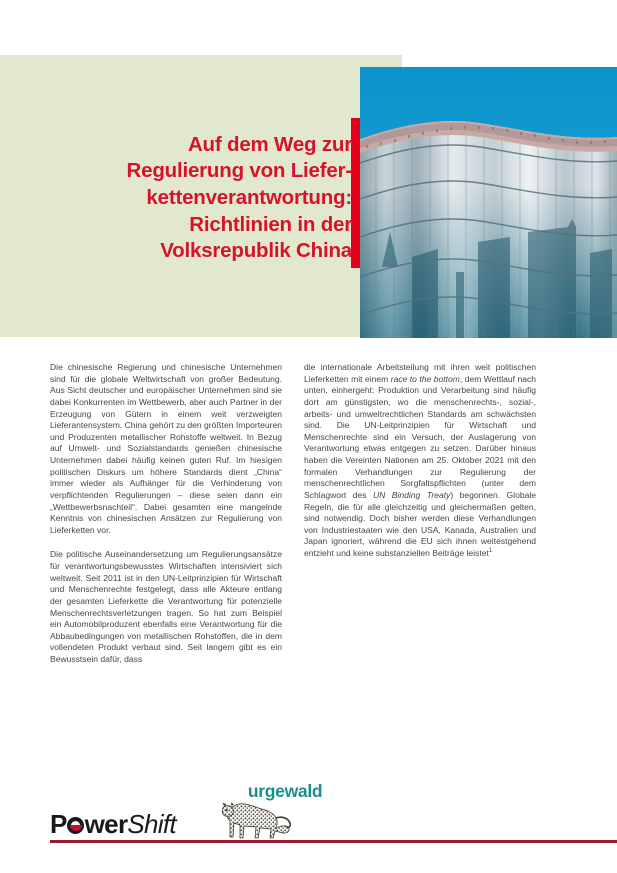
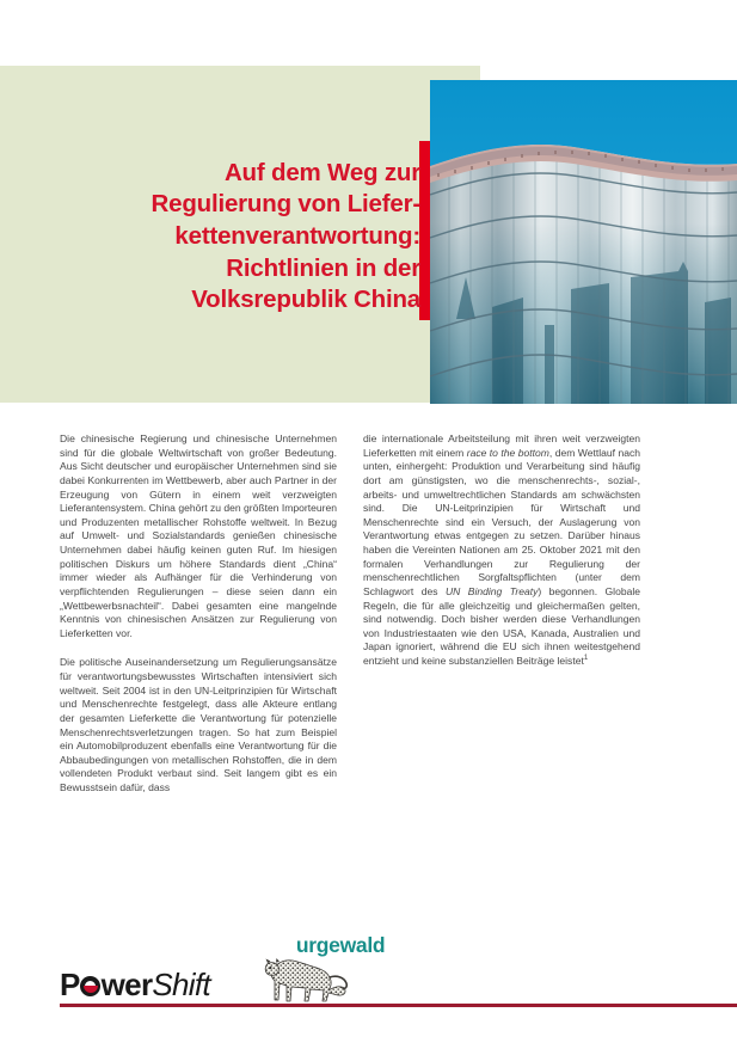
  Auf dem Weg zur
  Regulierung von Liefer-
  kettenverantwortung:
  Richtlinien in der
  Volksrepublik China
  Die chinesische Regierung und chinesische Unternehmen sind für die globale Weltwirtschaft von großer Bedeutung. Aus Sicht deutscher und europäischer Unternehmen sind sie dabei Konkurrenten im Wettbewerb, aber auch Partner in der Erzeugung von Gütern in einem weit verzweigten Lieferantensystem. China gehört zu den größten Importeuren und Produzenten metallischer Rohstoffe weltweit. In Bezug auf Umwelt- und Sozialstandards genießen chinesische Unternehmen dabei häufig keinen guten Ruf. Im hiesigen politischen Diskurs um höhere Standards dient „China“ immer wieder als Aufhänger für die Verhinderung von verpflichtenden Regulierungen – diese seien dann ein „Wettbewerbsnachteil“. Dabei gesamten eine mangelnde Kenntnis von chinesischen Ansätzen zur Regulierung von Lieferketten vor.
- Die politische Auseinandersetzung um Regulierungsansätze für verantwortungsbewusstes Wirtschaften intensiviert sich weltweit. Seit 2011 ist in den UN-Leitprinzipien für Wirtschaft und Menschenrechte festgelegt, dass alle Akteure entlang der gesamten Lieferkette die Verantwortung für potenzielle Menschenrechtsverletzungen tragen. So hat zum Beispiel ein Automobilproduzent ebenfalls eine Verantwortung für die Abbaubedingungen von metallischen Rohstoffen, die in dem vollendeten Produkt verbaut sind. Seit langem gibt es ein Bewusstsein dafür, dass
+ Die politische Auseinandersetzung um Regulierungsansätze für verantwortungsbewusstes Wirtschaften intensiviert sich weltweit. Seit 2004 ist in den UN-Leitprinzipien für Wirtschaft und Menschenrechte festgelegt, dass alle Akteure entlang der gesamten Lieferkette die Verantwortung für potenzielle Menschenrechtsverletzungen tragen. So hat zum Beispiel ein Automobilproduzent ebenfalls eine Verantwortung für die Abbaubedingungen von metallischen Rohstoffen, die in dem vollendeten Produkt verbaut sind. Seit langem gibt es ein Bewusstsein dafür, dass
- die internationale Arbeitsteilung mit ihren weit politischen Lieferketten mit einem race to the bottom, dem Wettlauf nach unten, einhergeht: Produktion und Verarbeitung sind häufig dort am günstigsten, wo die menschenrechts-, sozial-, arbeits- und umweltrechtlichen Standards am schwächsten sind. Die UN-Leitprinzipien für Wirtschaft und Menschenrechte sind ein Versuch, der Auslagerung von Verantwortung etwas entgegen zu setzen. Darüber hinaus haben die Vereinten Nationen am 25. Oktober 2021 mit den formalen Verhandlungen zur Regulierung der menschenrechtlichen Sorgfaltspflichten (unter dem Schlagwort des UN Binding Treaty) begonnen. Globale Regeln, die für alle gleichzeitig und gleichermaßen gelten, sind notwendig. Doch bisher werden diese Verhandlungen von Industriestaaten wie den USA, Kanada, Australien und Japan ignoriert, während die EU sich ihnen weitestgehend entzieht und keine substanziellen Beiträge leistet
+ die internationale Arbeitsteilung mit ihren weit verzweigten Lieferketten mit einem race to the bottom, dem Wettlauf nach unten, einhergeht: Produktion und Verarbeitung sind häufig dort am günstigsten, wo die menschenrechts-, sozial-, arbeits- und umweltrechtlichen Standards am schwächsten sind. Die UN-Leitprinzipien für Wirtschaft und Menschenrechte sind ein Versuch, der Auslagerung von Verantwortung etwas entgegen zu setzen. Darüber hinaus haben die Vereinten Nationen am 25. Oktober 2021 mit den formalen Verhandlungen zur Regulierung der menschenrechtlichen Sorgfaltspflichten (unter dem Schlagwort des UN Binding Treaty) begonnen. Globale Regeln, die für alle gleichzeitig und gleichermaßen gelten, sind notwendig. Doch bisher werden diese Verhandlungen von Industriestaaten wie den USA, Kanada, Australien und Japan ignoriert, während die EU sich ihnen weitestgehend entzieht und keine substanziellen Beiträge leistet
  P
  wer
  Shift
  urgewald
